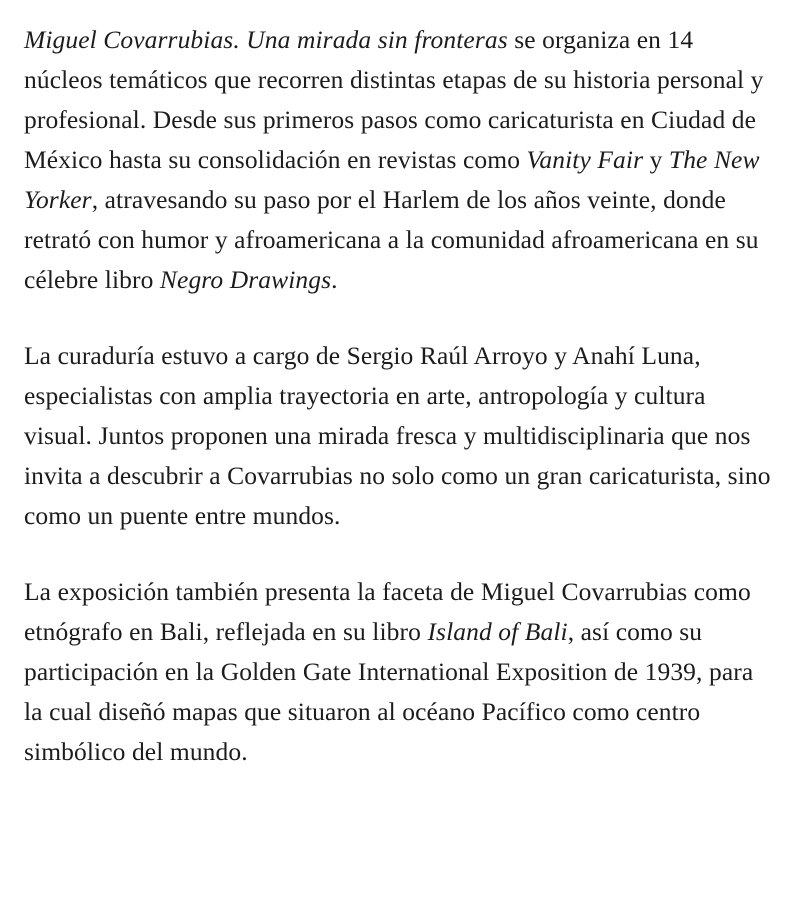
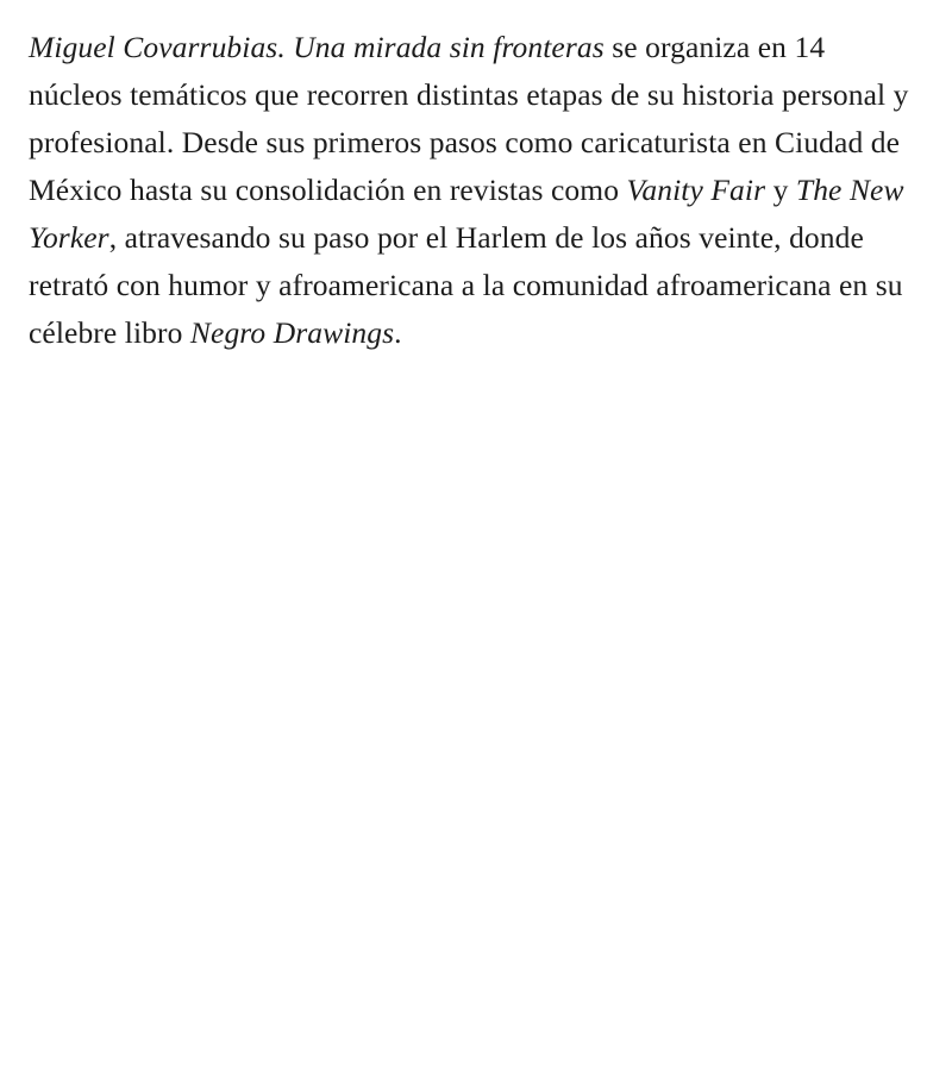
  Miguel Covarrubias. Una mirada sin fronteras se organiza en 14 núcleos temáticos que recorren distintas etapas de su historia personal y profesional. Desde sus primeros pasos como caricaturista en Ciudad de México hasta su consolidación en revistas como Vanity Fair y The New Yorker, atravesando su paso por el Harlem de los años veinte, donde retrató con humor y afroamericana a la comunidad afroamericana en su célebre libro Negro Drawings.
- La curaduría estuvo a cargo de Sergio Raúl Arroyo y Anahí Luna, especialistas con amplia trayectoria en arte, antropología y cultura visual. Juntos proponen una mirada fresca y multidisciplinaria que nos invita a descubrir a Covarrubias no solo como un gran caricaturista, sino como un puente entre mundos.
- La exposición también presenta la faceta de Miguel Covarrubias como etnógrafo en Bali, reflejada en su libro Island of Bali, así como su participación en la Golden Gate International Exposition de 1939, para la cual diseñó mapas que situaron al océano Pacífico como centro simbólico del mundo.
